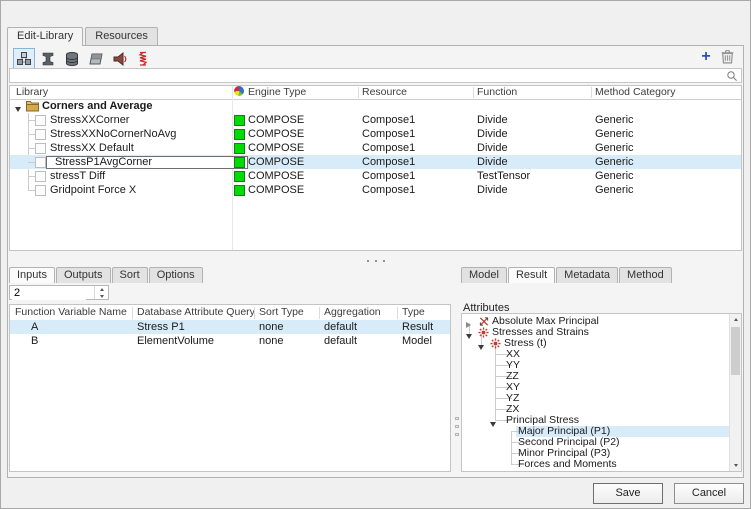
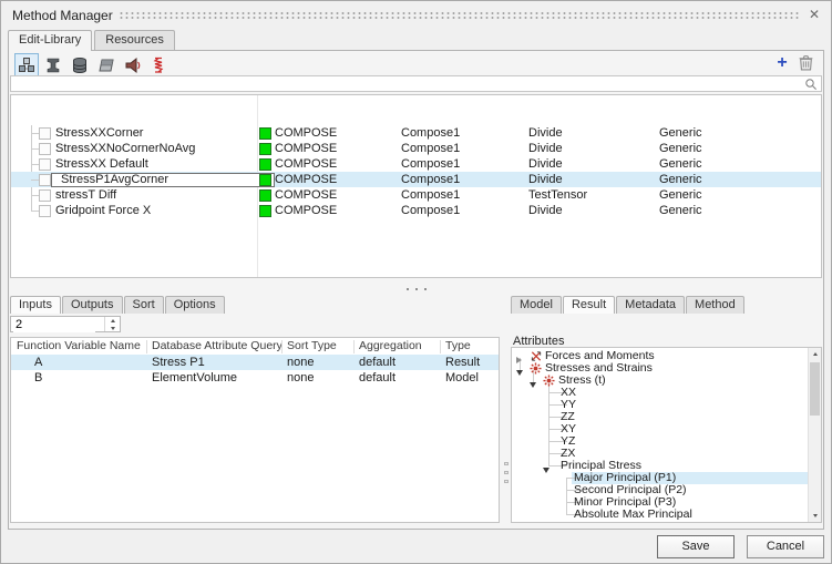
+ Method Manager
+ ✕
  Edit-Library
  Resources
  +
- Library
- Engine Type
- Resource
- Function
- Method Category
- Corners and Average
  StressXXCorner
  COMPOSE
  Compose1
  Divide
  Generic
  StressXXNoCornerNoAvg
  COMPOSE
  Compose1
  Divide
  Generic
  StressXX Default
  COMPOSE
  Compose1
  Divide
  Generic
  StressP1AvgCorner
  COMPOSE
  Compose1
  Divide
  Generic
  stressT Diff
  COMPOSE
  Compose1
  TestTensor
  Generic
  Gridpoint Force X
  COMPOSE
  Compose1
  Divide
  Generic
  Inputs
  Outputs
  Sort
  Options
  2
  Function Variable Name
  Database Attribute Query
  Sort Type
  Aggregation
  Type
  A
  Stress P1
  none
  default
  Result
  B
  ElementVolume
  none
  default
  Model
  Model
  Result
  Metadata
  Method
  Attributes
- Absolute Max Principal
+ Forces and Moments
  Stresses and Strains
  Stress (t)
  XX
  YY
  ZZ
  XY
  YZ
  ZX
  Principal Stress
  Major Principal (P1)
  Second Principal (P2)
  Minor Principal (P3)
- Forces and Moments
+ Absolute Max Principal
  Save
  Cancel
